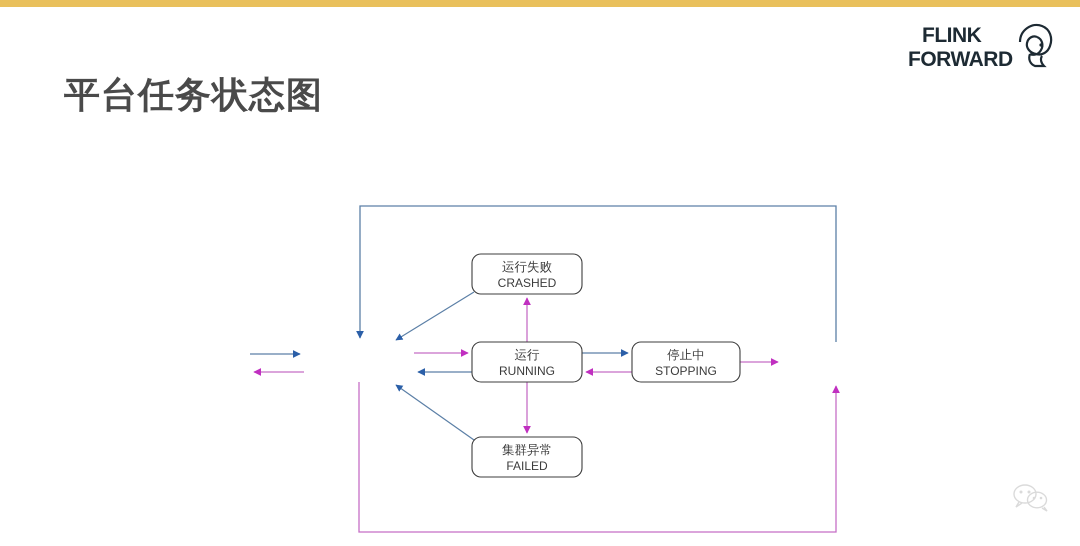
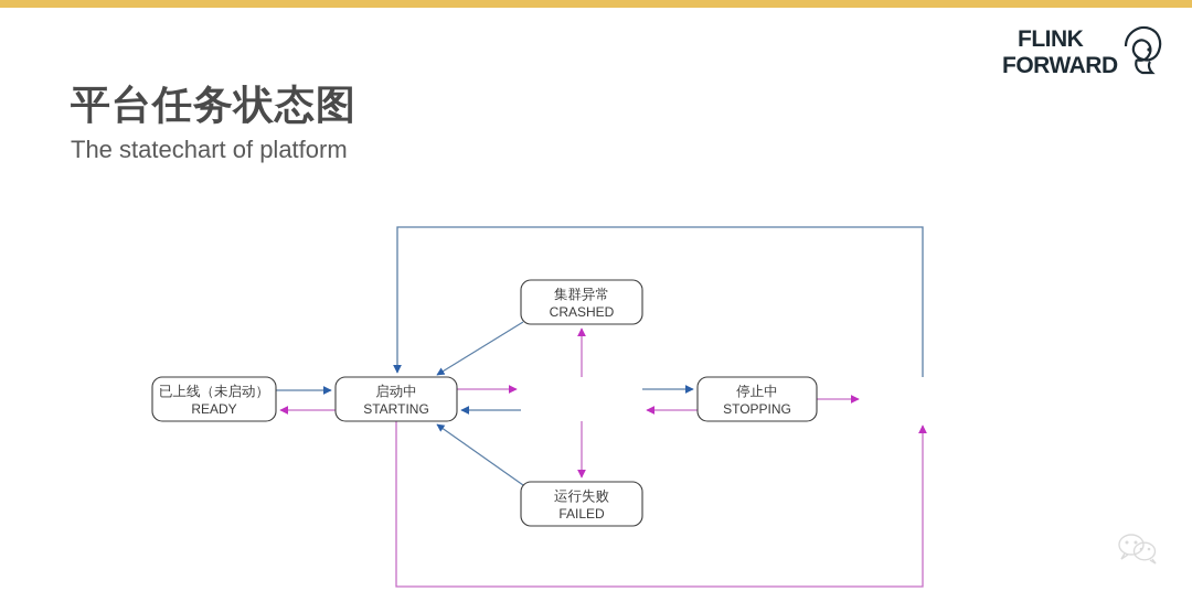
  FLINK
  FORWARD
  平台任务状态图
+ The statechart of platform
+ 已上线（未启动）
+ READY
+ 启动中
+ STARTING
- 运行失败
+ 集群异常
  CRASHED
- 运行
- RUNNING
- 集群异常
+ 运行失败
  FAILED
  停止中
  STOPPING
